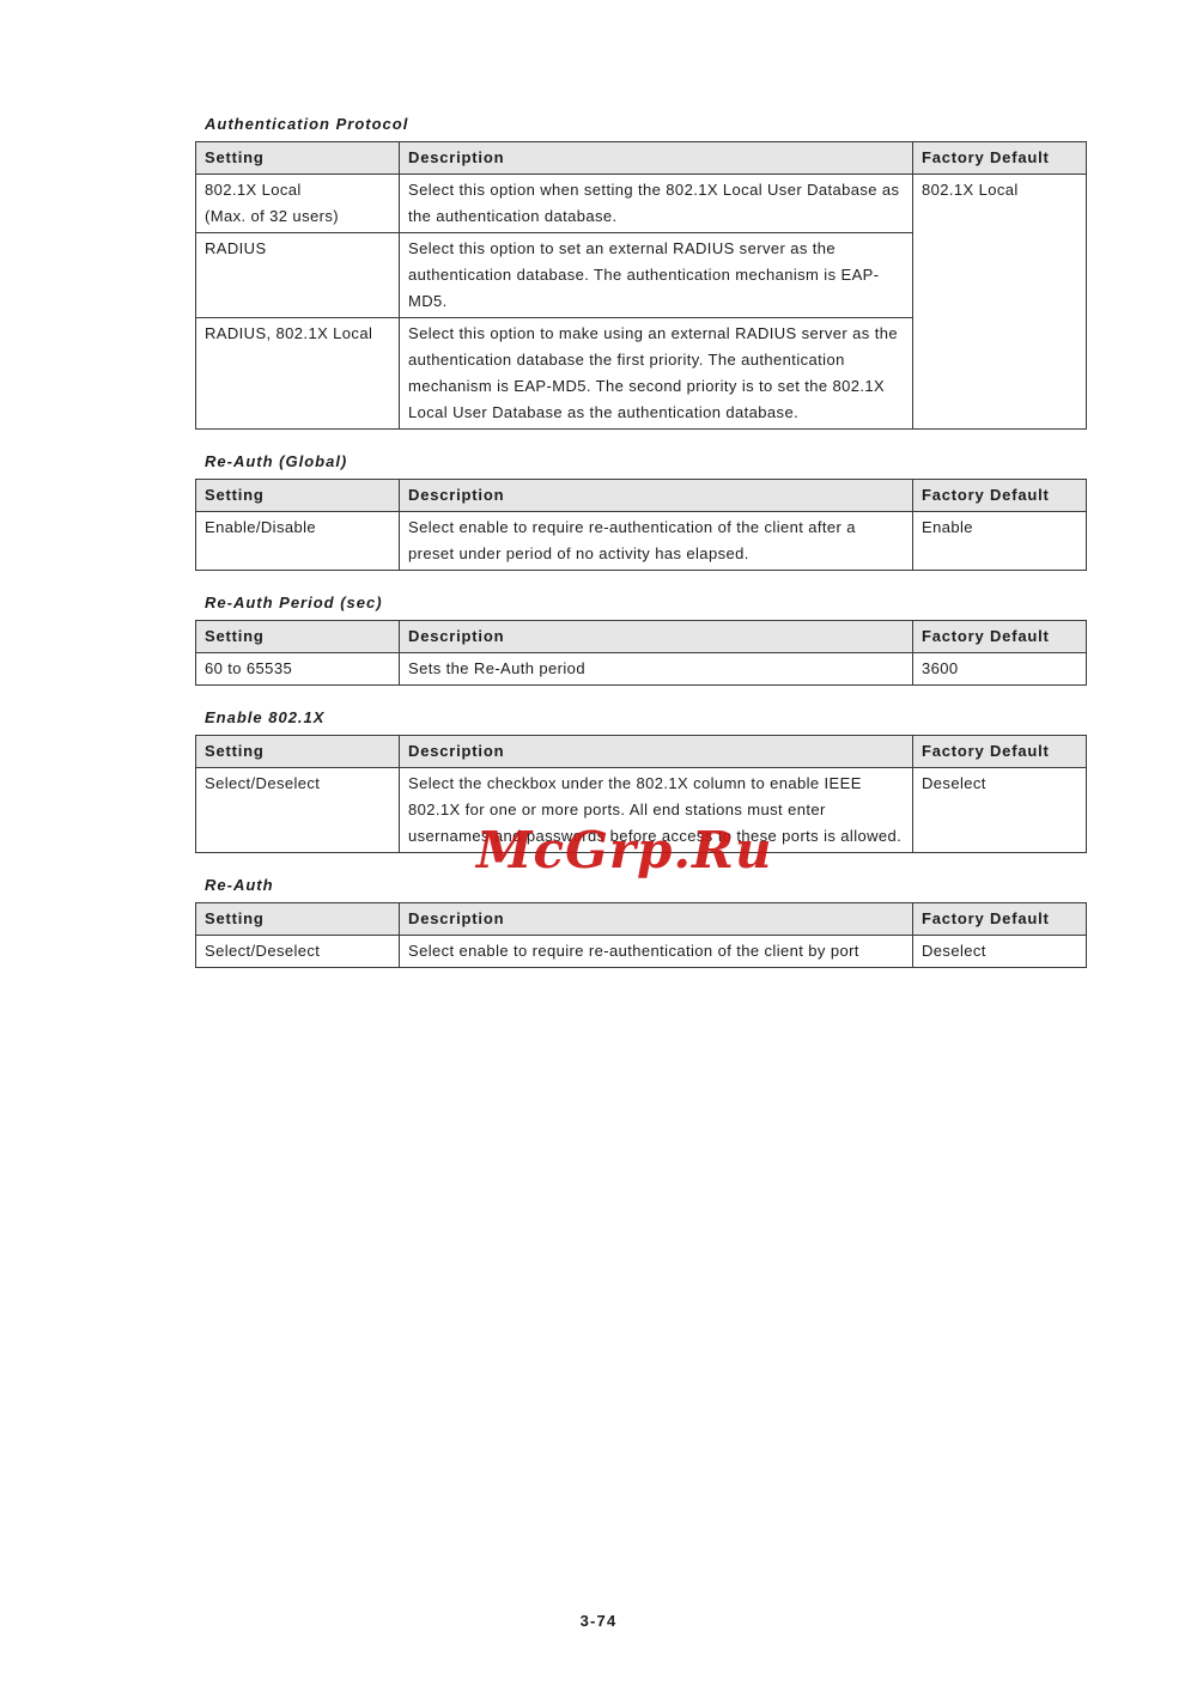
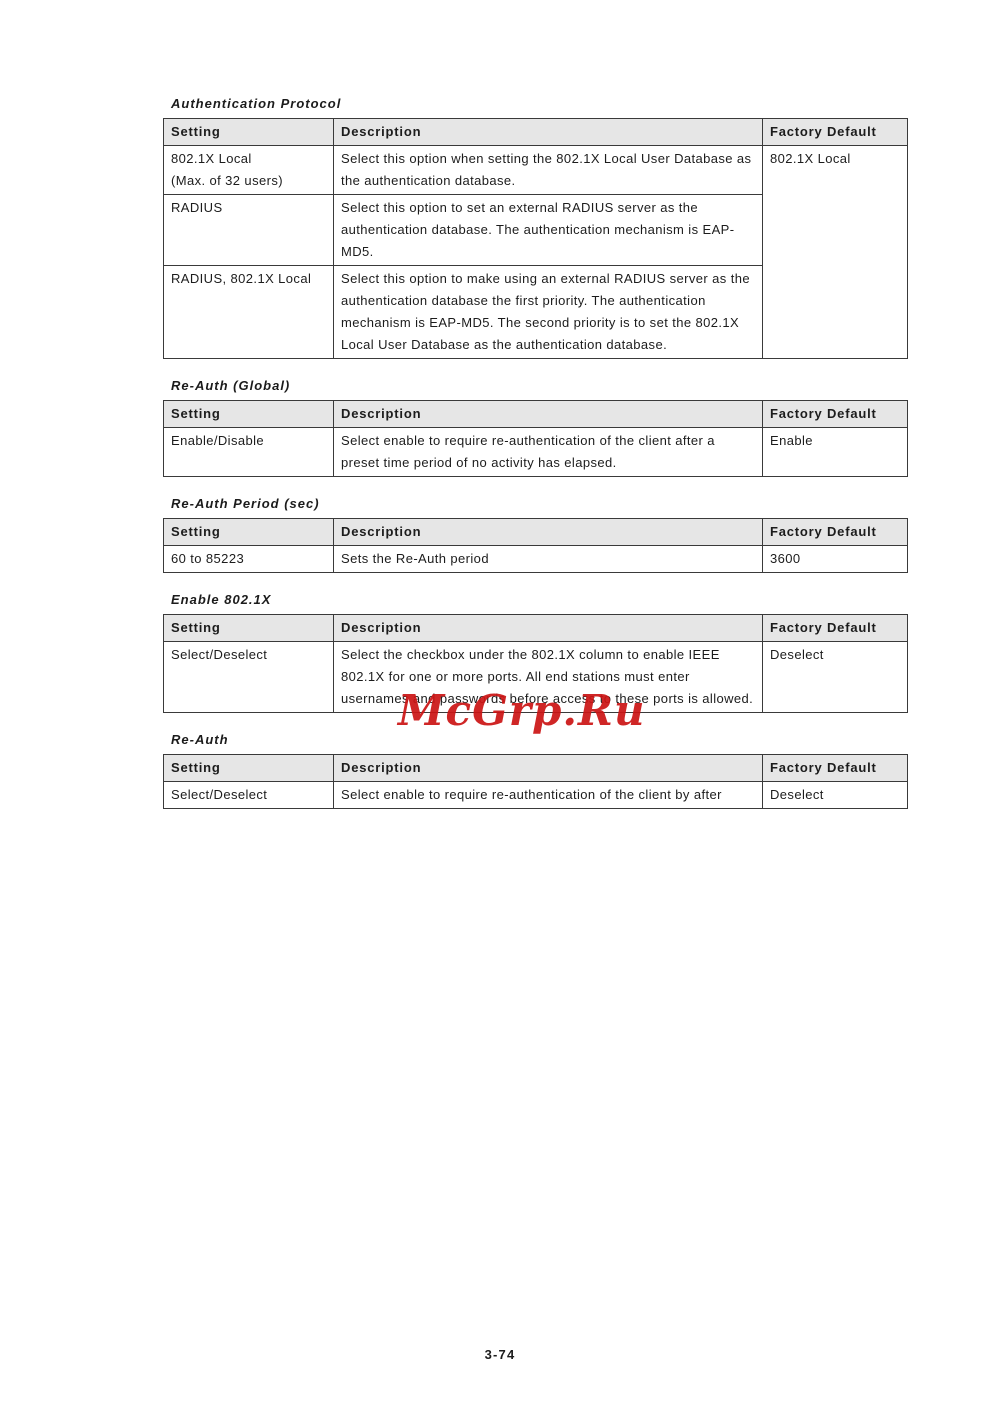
  Authentication Protocol
  Setting	Description	Factory Default
  802.1X Local (Max. of 32 users)	Select this option when setting the 802.1X Local User Database as the authentication database.	802.1X Local
  RADIUS	Select this option to set an external RADIUS server as the authentication database. The authentication mechanism is EAP-MD5.
  RADIUS, 802.1X Local	Select this option to make using an external RADIUS server as the authentication database the first priority. The authentication mechanism is EAP-MD5. The second priority is to set the 802.1X Local User Database as the authentication database.
  Re-Auth (Global)
  Setting	Description	Factory Default
- Enable/Disable	Select enable to require re-authentication of the client after a preset under period of no activity has elapsed.	Enable
+ Enable/Disable	Select enable to require re-authentication of the client after a preset time period of no activity has elapsed.	Enable
  Re-Auth Period (sec)
  Setting	Description	Factory Default
- 60 to 65535	Sets the Re-Auth period	3600
+ 60 to 85223	Sets the Re-Auth period	3600
  Enable 802.1X
  Setting	Description	Factory Default
  Select/Deselect	Select the checkbox under the 802.1X column to enable IEEE 802.1X for one or more ports. All end stations must enter usernames and passwords before access to these ports is allowed.	Deselect
  Re-Auth
  Setting	Description	Factory Default
- Select/Deselect	Select enable to require re-authentication of the client by port	Deselect
+ Select/Deselect	Select enable to require re-authentication of the client by after	Deselect
  McGrp.Ru
  3-74
